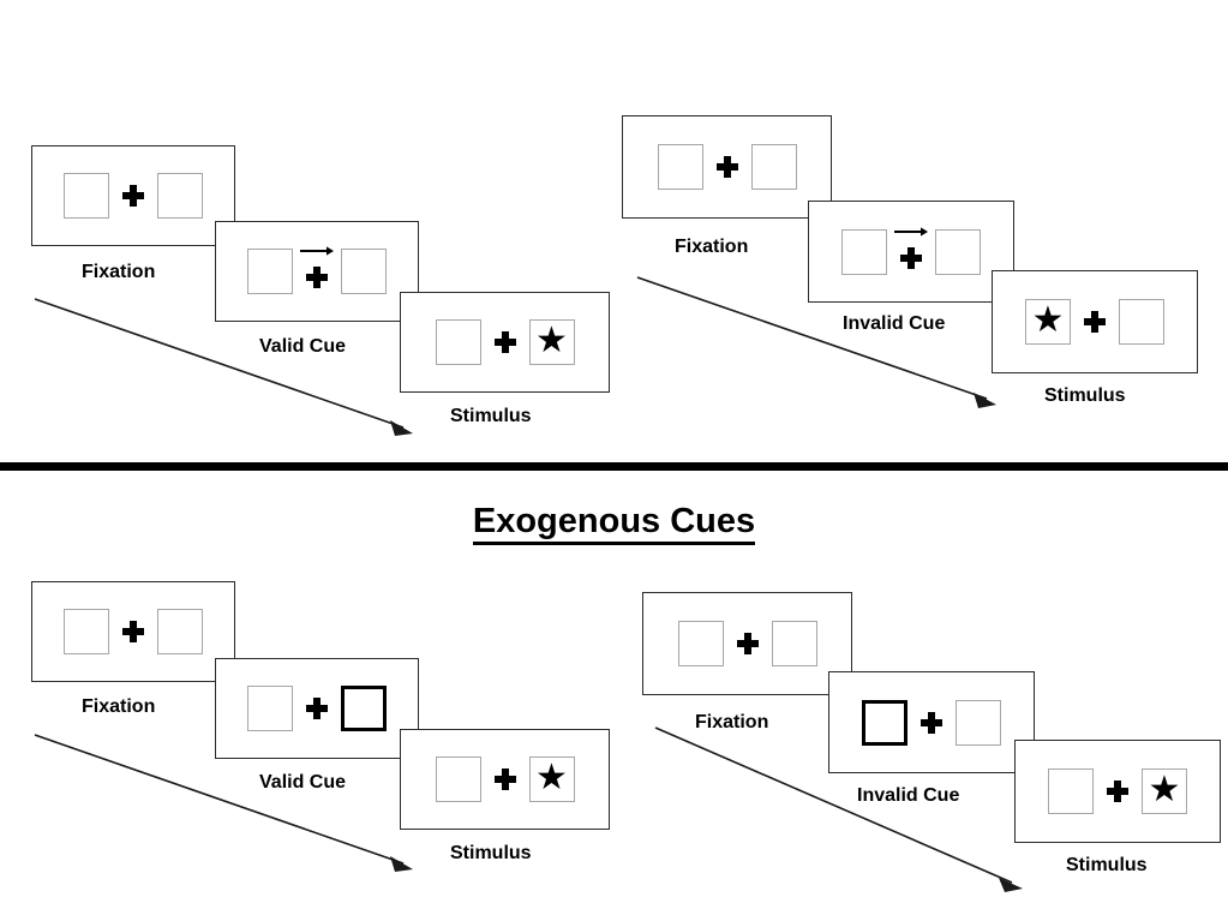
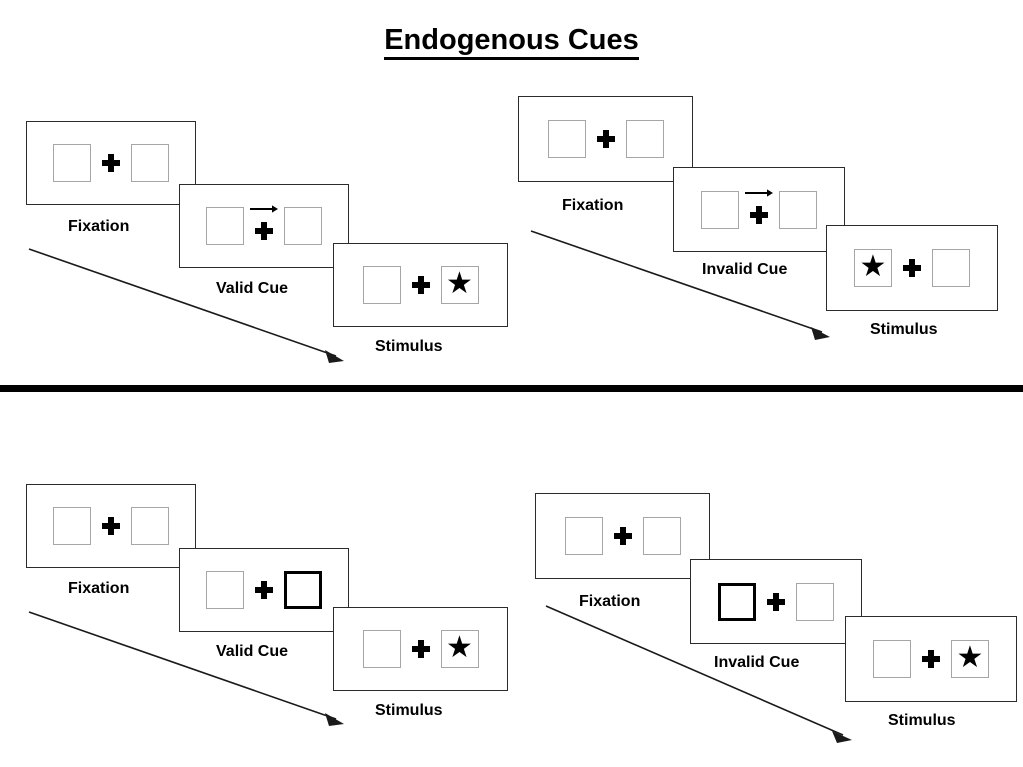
+ Endogenous Cues
  Fixation
  Valid Cue
  ★
  Stimulus
  Fixation
  Invalid Cue
  ★
  Stimulus
- Exogenous Cues
  Fixation
  Valid Cue
  ★
  Stimulus
  Fixation
  Invalid Cue
  ★
  Stimulus
